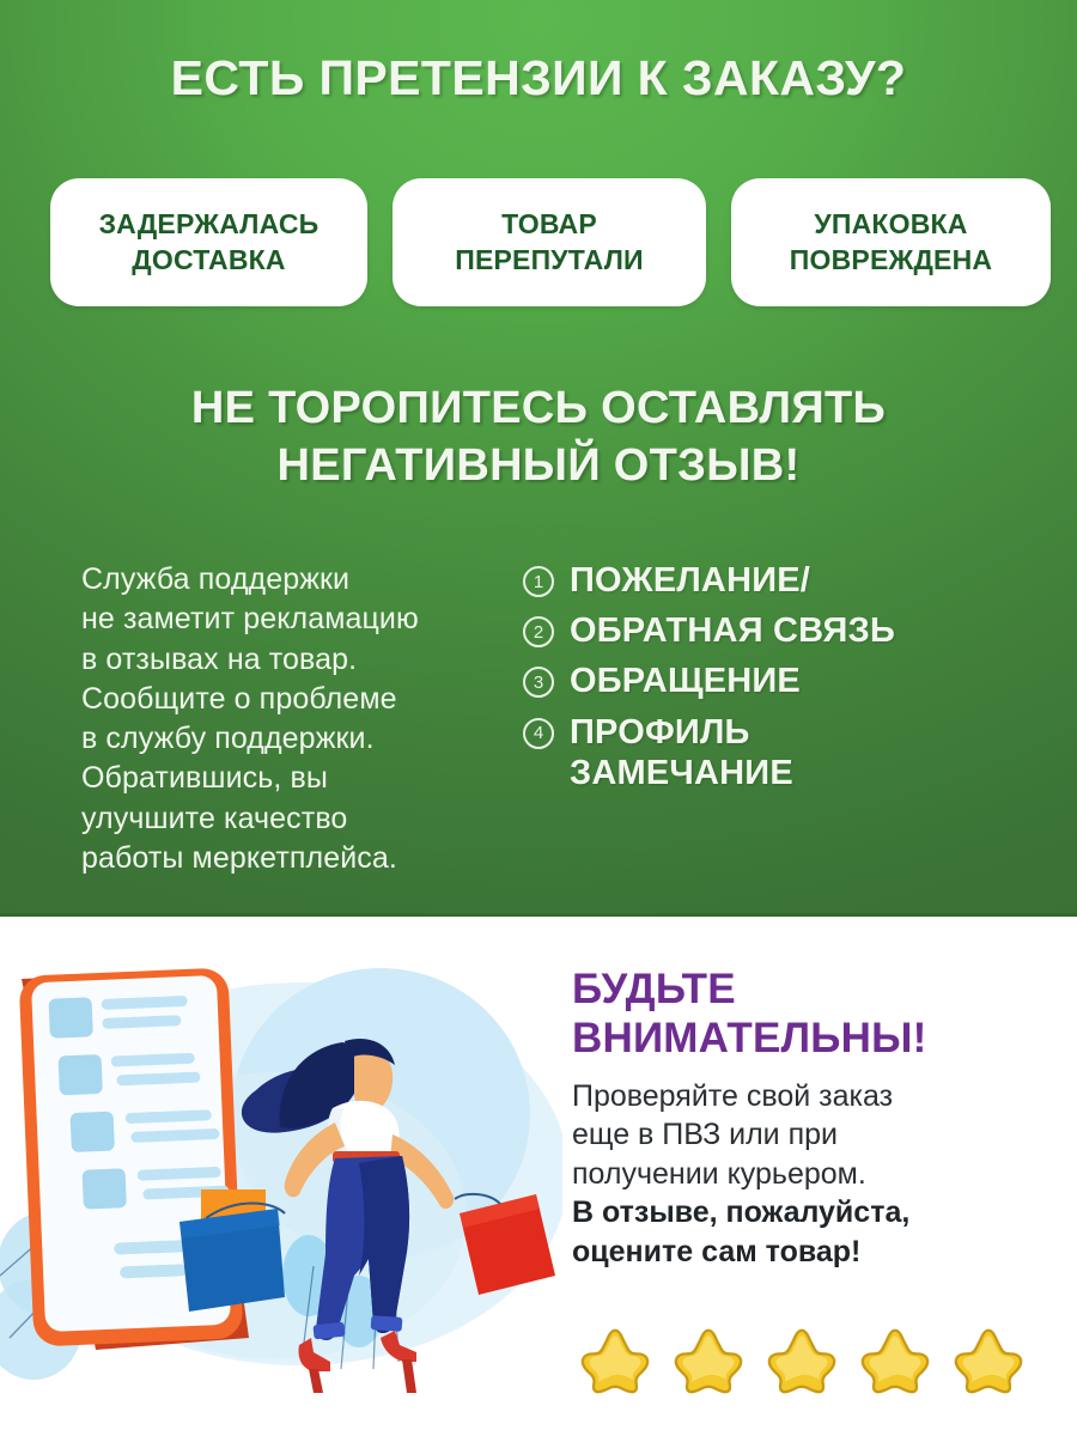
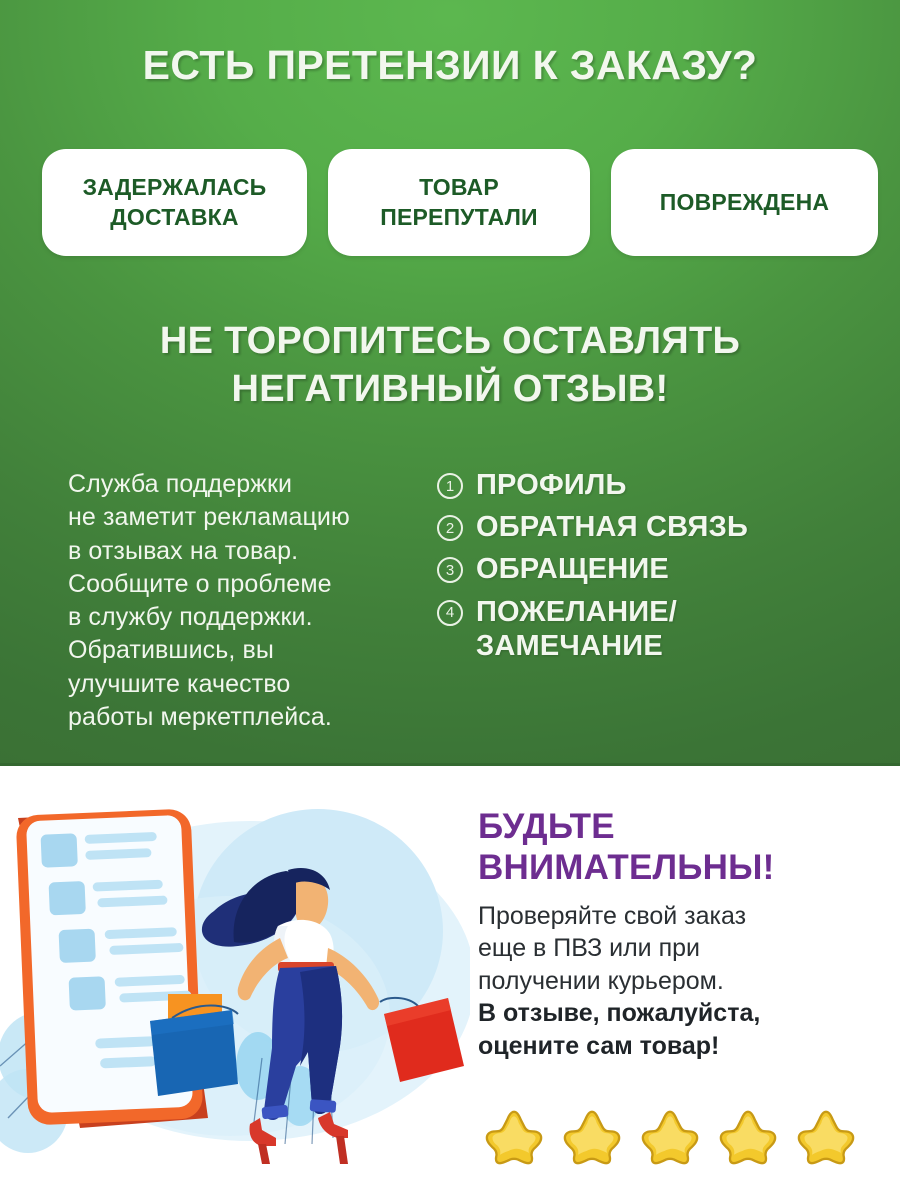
  ЕСТЬ ПРЕТЕНЗИИ К ЗАКАЗУ?
  ЗАДЕРЖАЛАСЬ
  ДОСТАВКА
  ТОВАР
  ПЕРЕПУТАЛИ
- УПАКОВКА
  ПОВРЕЖДЕНА
  НЕ ТОРОПИТЕСЬ ОСТАВЛЯТЬ
  НЕГАТИВНЫЙ ОТЗЫВ!
  Служба поддержки
  не заметит рекламацию
  в отзывах на товар.
  Сообщите о проблеме
  в службу поддержки.
  Обратившись, вы
  улучшите качество
  работы меркетплейса.
  1
- ПОЖЕЛАНИЕ/
+ ПРОФИЛЬ
  2
  ОБРАТНАЯ СВЯЗЬ
  3
  ОБРАЩЕНИЕ
  4
- ПРОФИЛЬ
+ ПОЖЕЛАНИЕ/
  ЗАМЕЧАНИЕ
  БУДЬТЕ
  ВНИМАТЕЛЬНЫ!
  Проверяйте свой заказ
  еще в ПВЗ или при
  получении курьером.
  В отзыве, пожалуйста,
  оцените сам товар!
